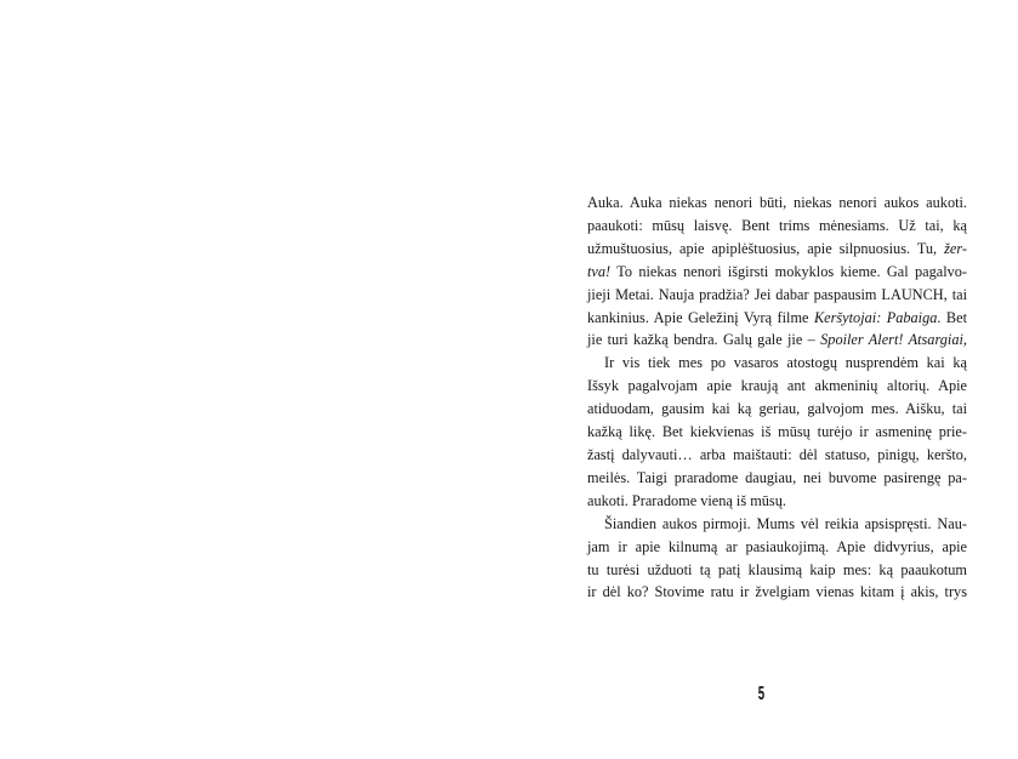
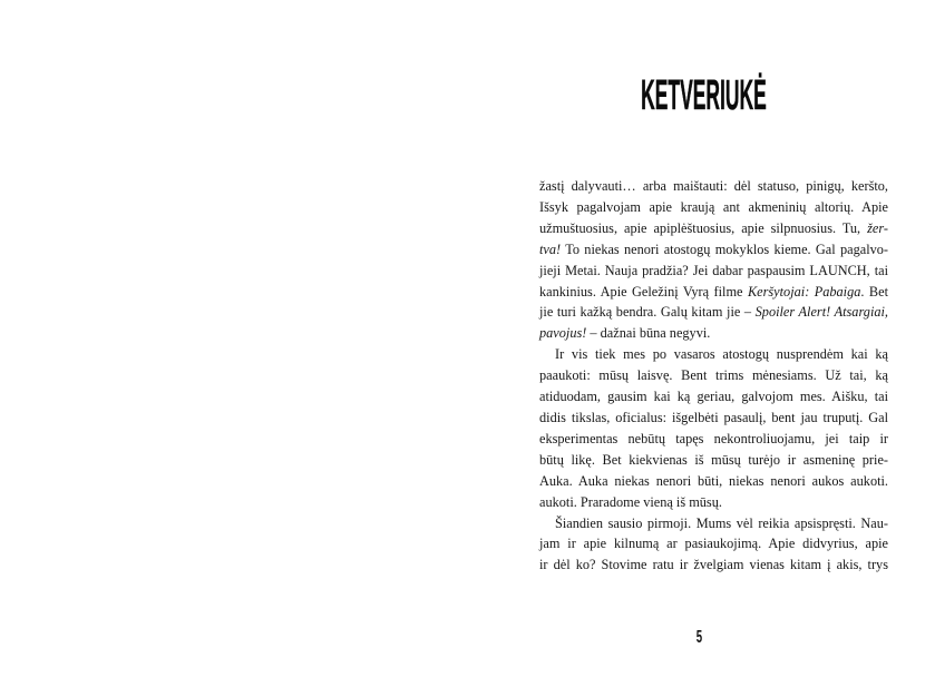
+ KETVERIUKĖ
- Auka. Auka niekas nenori būti, niekas nenori aukos aukoti.
+ žastį dalyvauti… arba maištauti: dėl statuso, pinigų, keršto,
- paaukoti: mūsų laisvę. Bent trims mėnesiams. Už tai, ką
+ Išsyk pagalvojam apie kraują ant akmeninių altorių. Apie
  užmuštuosius, apie apiplėštuosius, apie silpnuosius. Tu, žer-
- tva! To niekas nenori išgirsti mokyklos kieme. Gal pagalvo-
+ tva! To niekas nenori atostogų mokyklos kieme. Gal pagalvo-
  jieji Metai. Nauja pradžia? Jei dabar paspausim LAUNCH, tai
  kankinius. Apie Geležinį Vyrą filme Keršytojai: Pabaiga. Bet
- jie turi kažką bendra. Galų gale jie – Spoiler Alert! Atsargiai,
+ jie turi kažką bendra. Galų kitam jie – Spoiler Alert! Atsargiai,
+ pavojus! – dažnai būna negyvi.
  Ir vis tiek mes po vasaros atostogų nusprendėm kai ką
- Išsyk pagalvojam apie kraują ant akmeninių altorių. Apie
+ paaukoti: mūsų laisvę. Bent trims mėnesiams. Už tai, ką
  atiduodam, gausim kai ką geriau, galvojom mes. Aišku, tai
+ didis tikslas, oficialus: išgelbėti pasaulį, bent jau truputį. Gal
+ eksperimentas nebūtų tapęs nekontroliuojamu, jei taip ir
- kažką likę. Bet kiekvienas iš mūsų turėjo ir asmeninę prie-
+ būtų likę. Bet kiekvienas iš mūsų turėjo ir asmeninę prie-
- žastį dalyvauti… arba maištauti: dėl statuso, pinigų, keršto,
+ Auka. Auka niekas nenori būti, niekas nenori aukos aukoti.
- meilės. Taigi praradome daugiau, nei buvome pasirengę pa-
  aukoti. Praradome vieną iš mūsų.
- Šiandien aukos pirmoji. Mums vėl reikia apsispręsti. Nau-
+ Šiandien sausio pirmoji. Mums vėl reikia apsispręsti. Nau-
  jam ir apie kilnumą ar pasiaukojimą. Apie didvyrius, apie
- tu turėsi užduoti tą patį klausimą kaip mes: ką paaukotum
  ir dėl ko? Stovime ratu ir žvelgiam vienas kitam į akis, trys
  5
